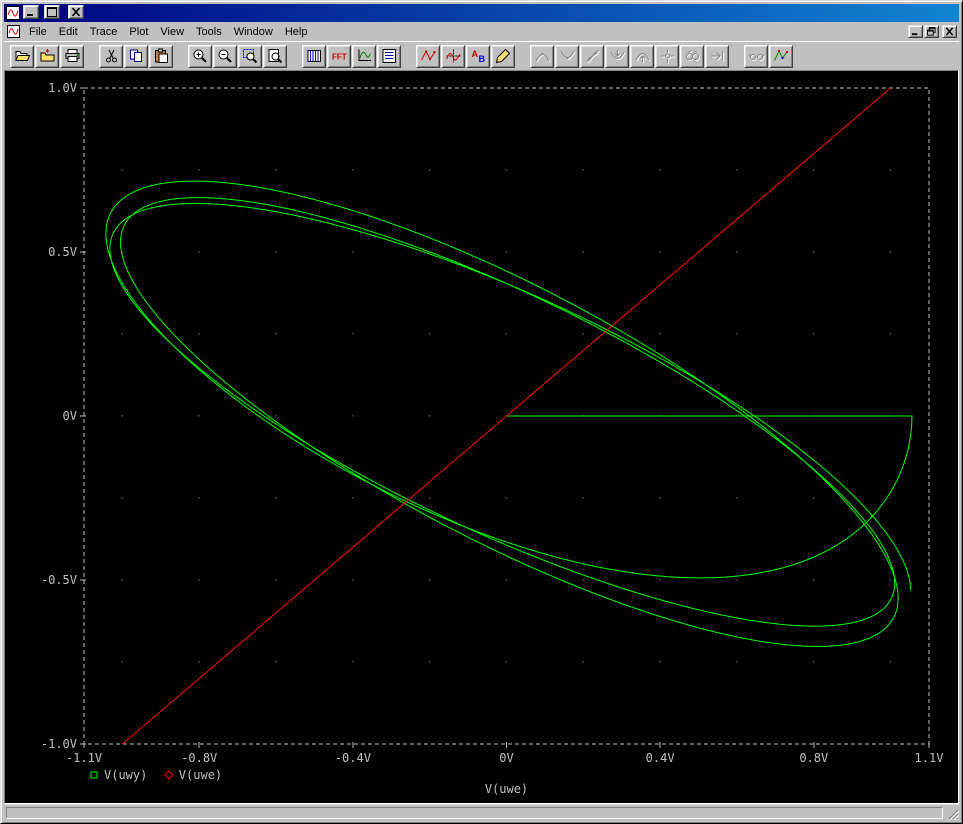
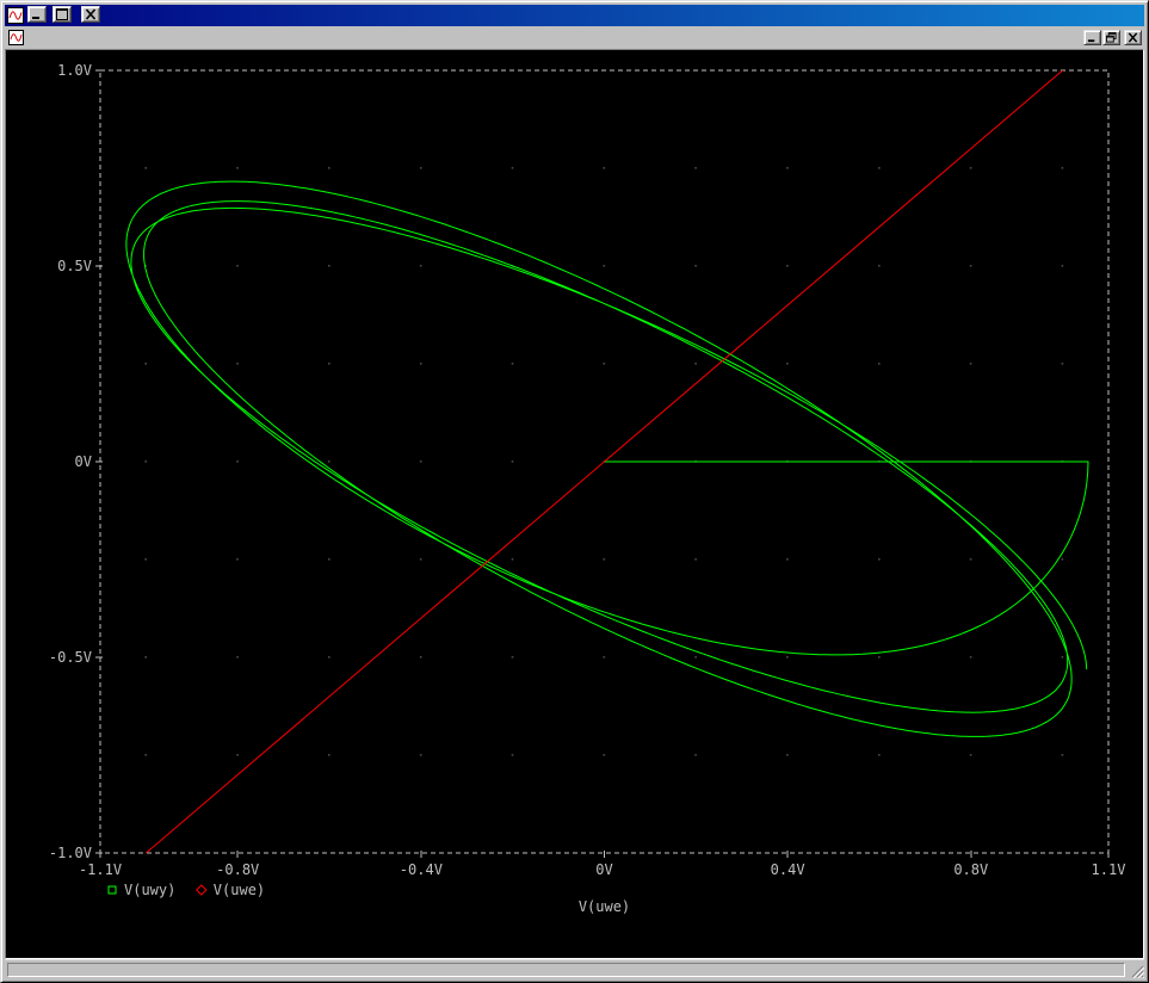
- File Edit Trace Plot View Tools Window Help
- FFT
- A
- B
  -1.1V
  -0.8V
  -0.4V
  0V
  0.4V
  0.8V
  1.1V
  1.0V
  0.5V
  0V
  -0.5V
  -1.0V
  V(uwy)
  V(uwe)
  V(uwe)
